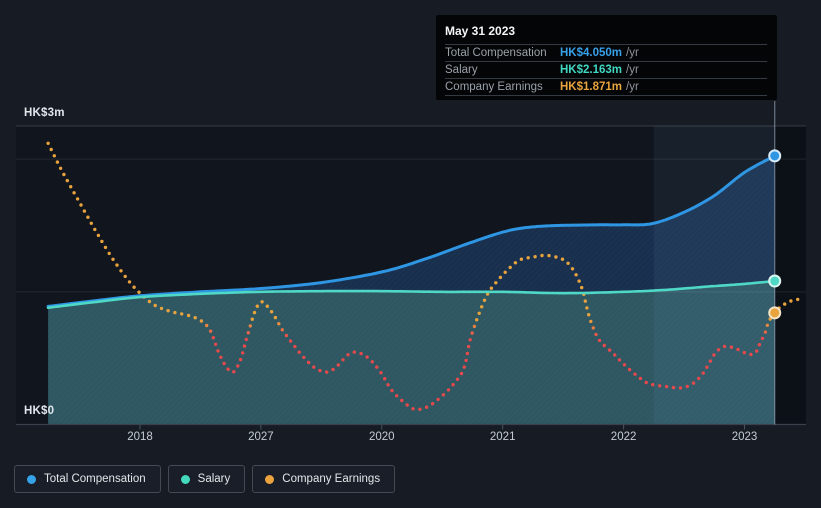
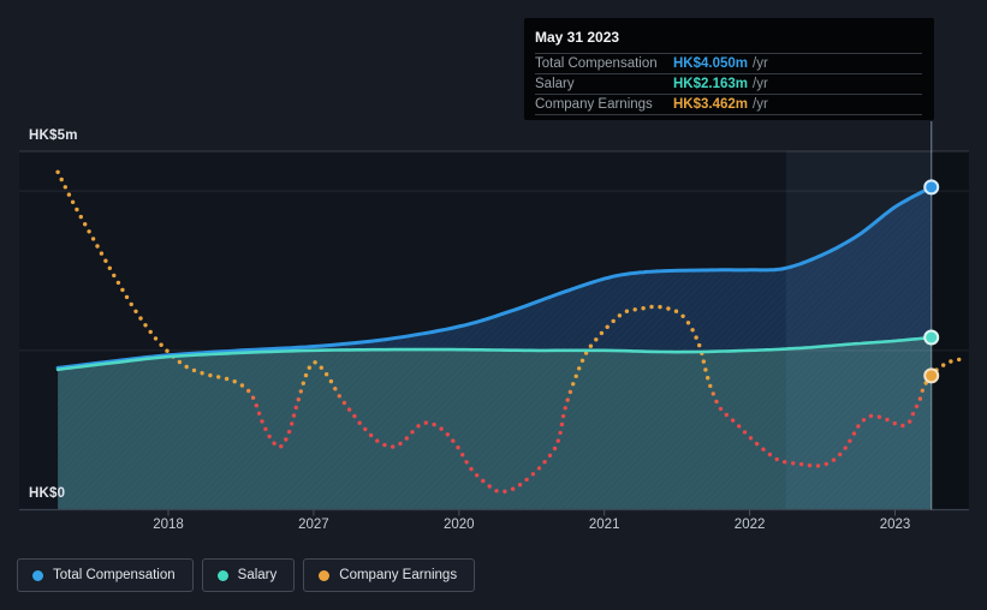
- HK$3m
+ HK$5m
  HK$0
  2018
  2027
  2020
  2021
  2022
  2023
  May 31 2023
  Total Compensation
  HK$4.050m
  /yr
  Salary
  HK$2.163m
  /yr
  Company Earnings
- HK$1.871m
+ HK$3.462m
  /yr
  Total Compensation
  Salary
  Company Earnings
